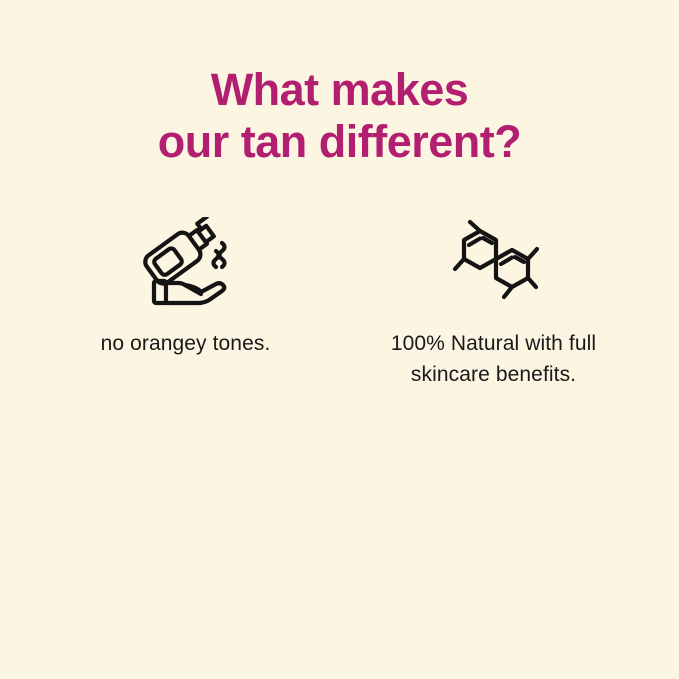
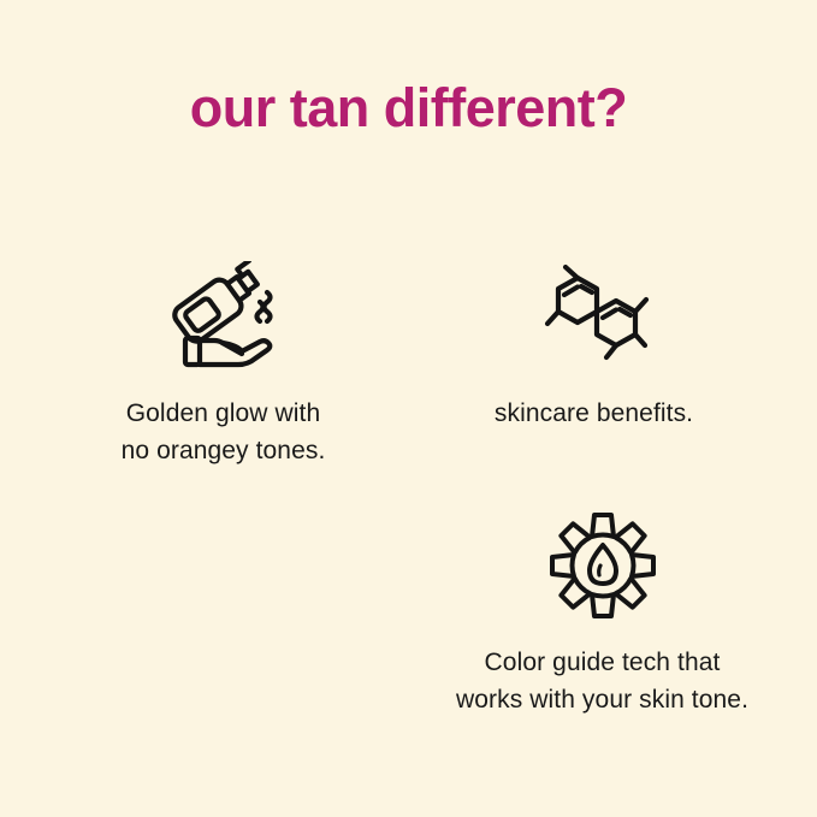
- What makes
  our tan different?
+ Golden glow with
  no orangey tones.
- 100% Natural with full
  skincare benefits.
+ Color guide tech that
+ works with your skin tone.
